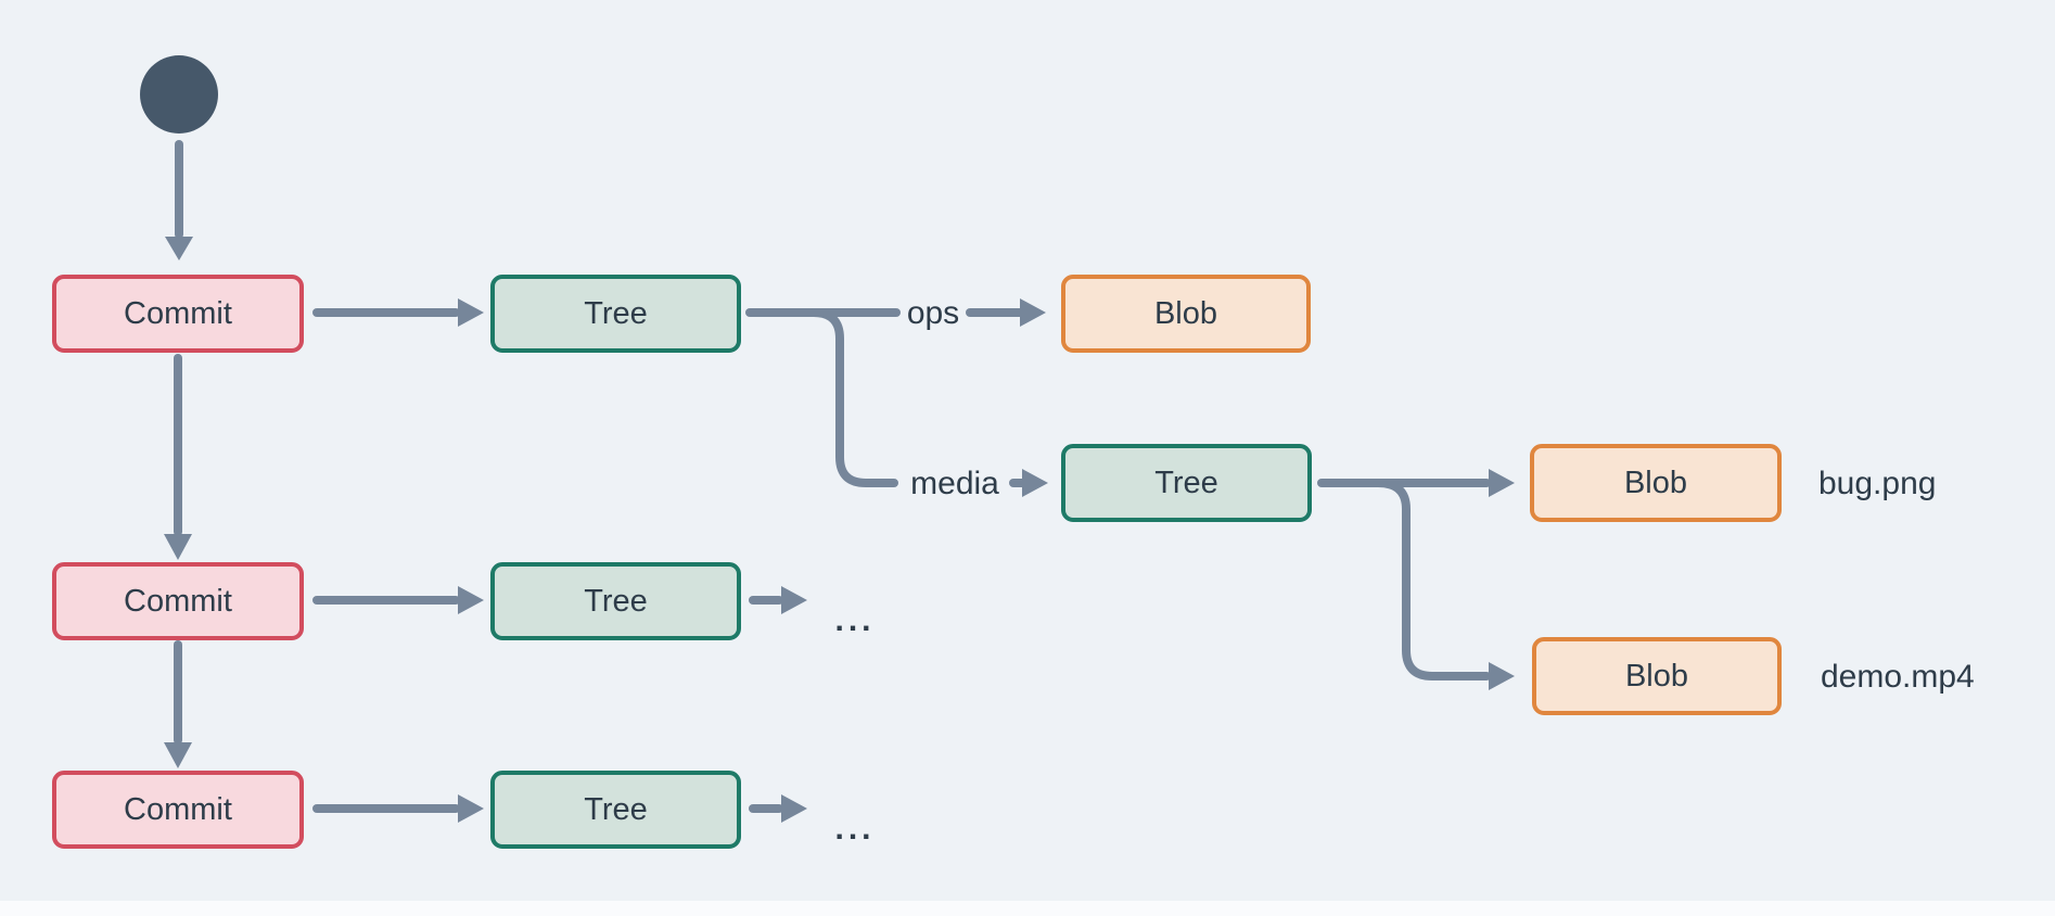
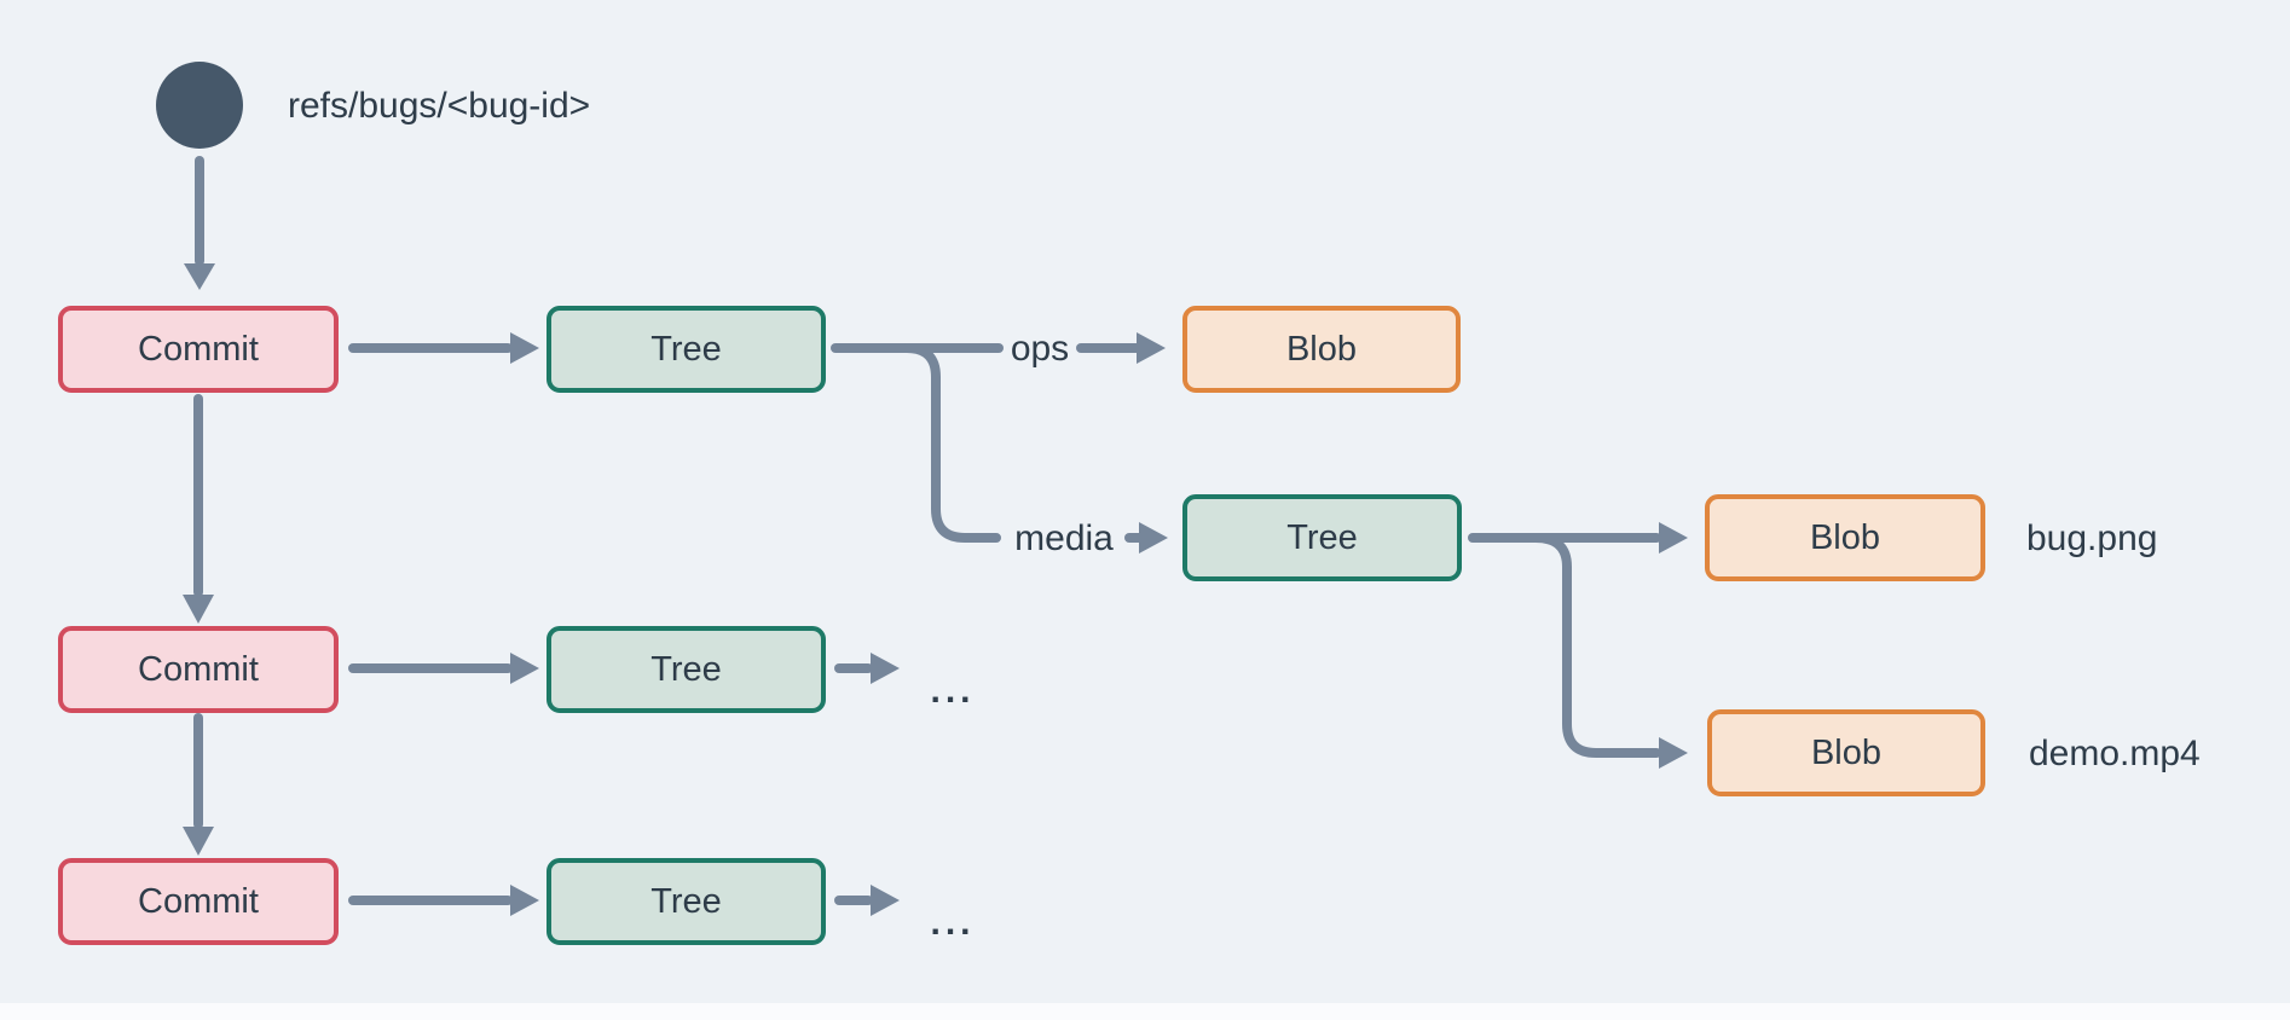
+ refs/bugs/<bug-id>
  Commit
  Tree
  Blob
  Tree
  Blob
  Blob
  Commit
  Tree
  Commit
  Tree
  ops
  media
  bug.png
  demo.mp4
  ...
  ...
